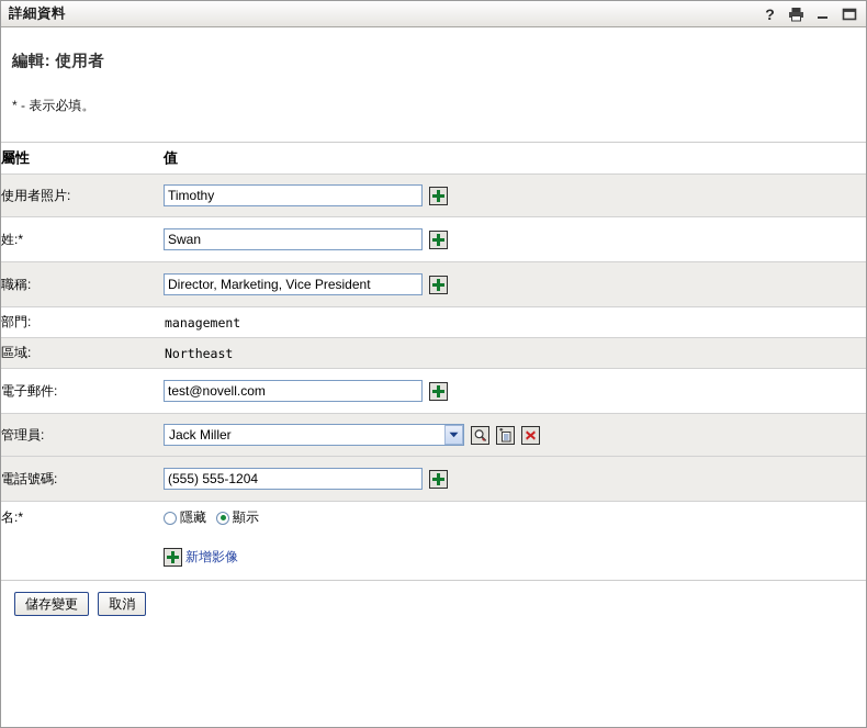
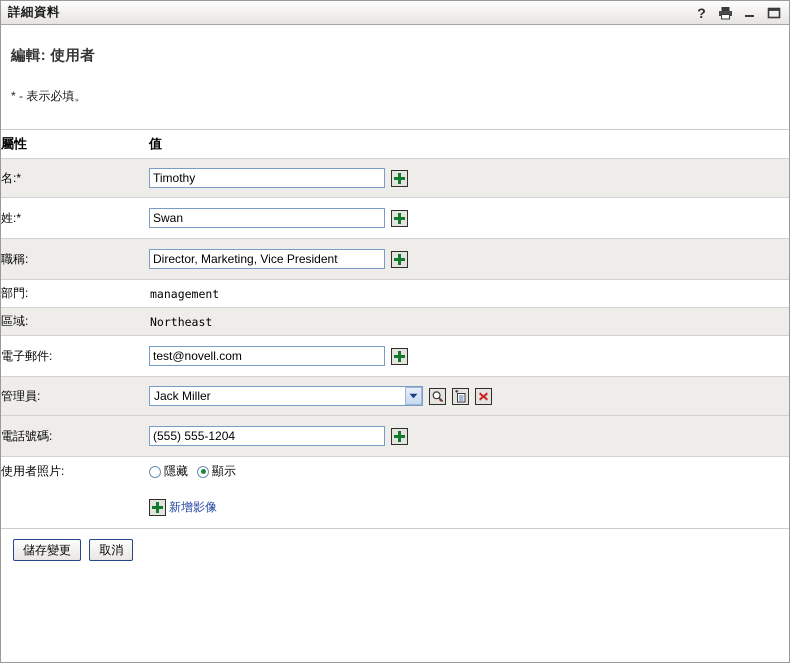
  詳細資料
  ?
  編輯: 使用者
  * - 表示必填。
  屬性	值
- 使用者照片:	Timothy
+ 名:*	Timothy
  姓:*	Swan
  職稱:	Director, Marketing, Vice President
  部門:	management
  區域:	Northeast
  電子郵件:	test@novell.com
  管理員:	Jack Miller
  電話號碼:	(555) 555-1204
- 名:*	隱藏 顯示
+ 使用者照片:	隱藏 顯示
  	新增影像
  儲存變更 取消
